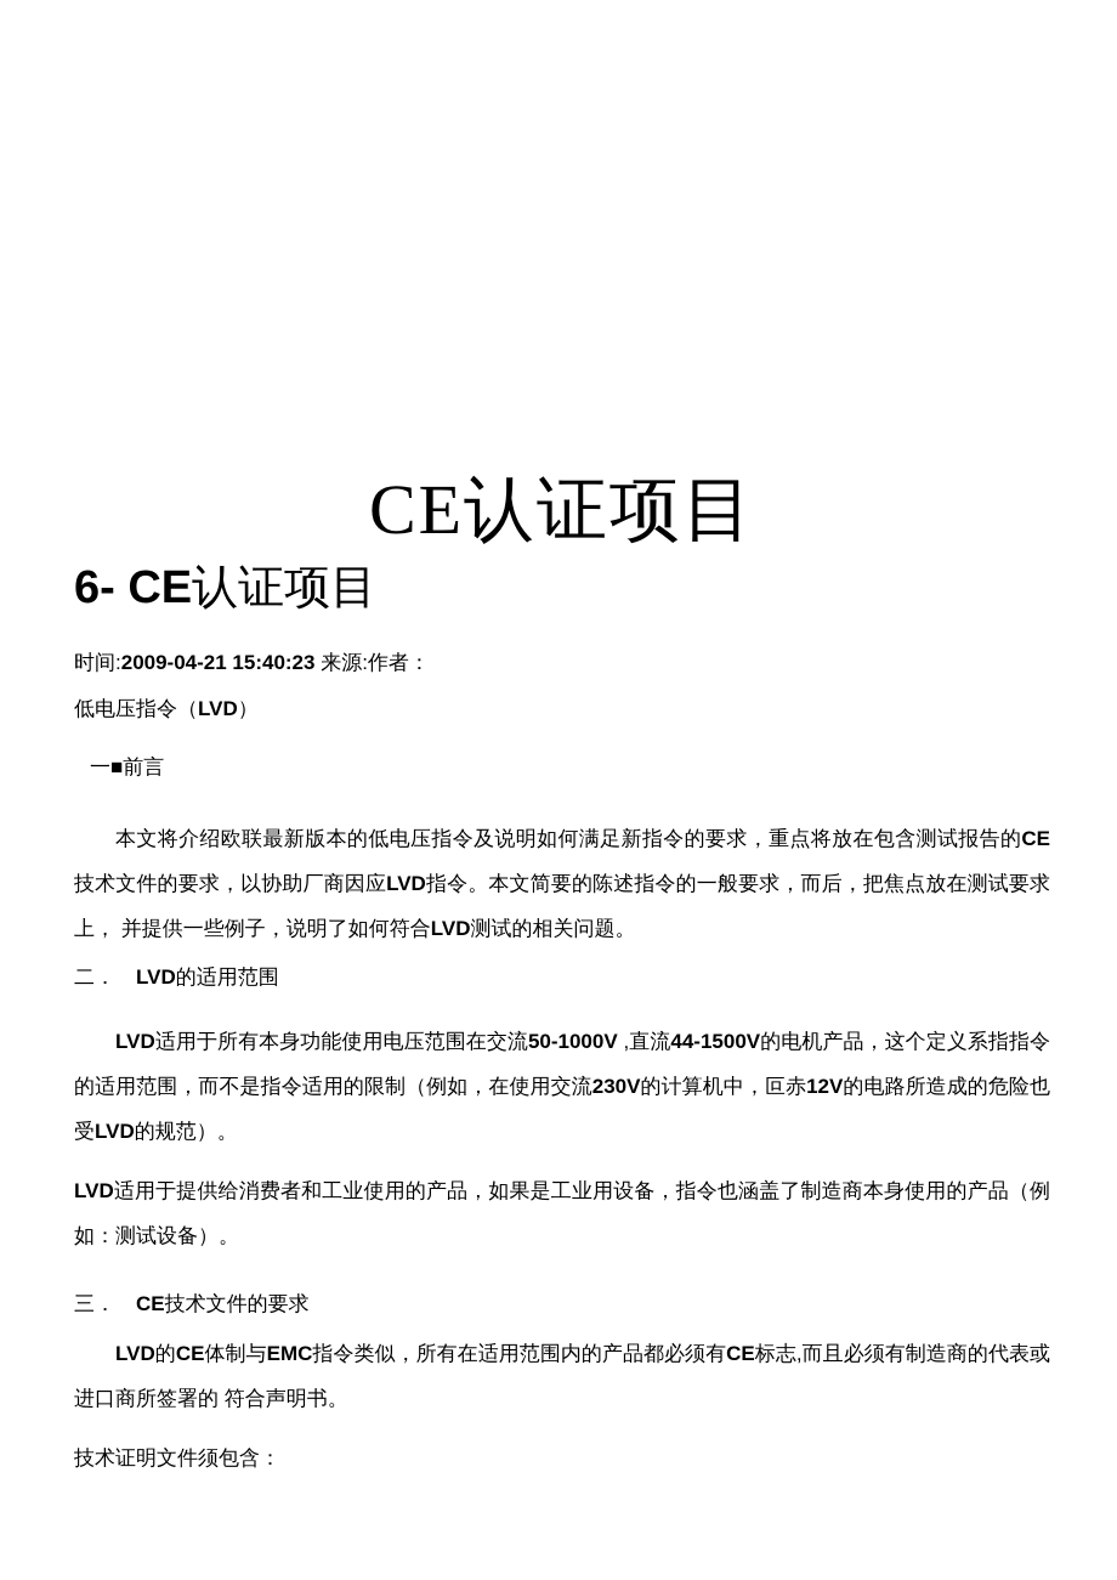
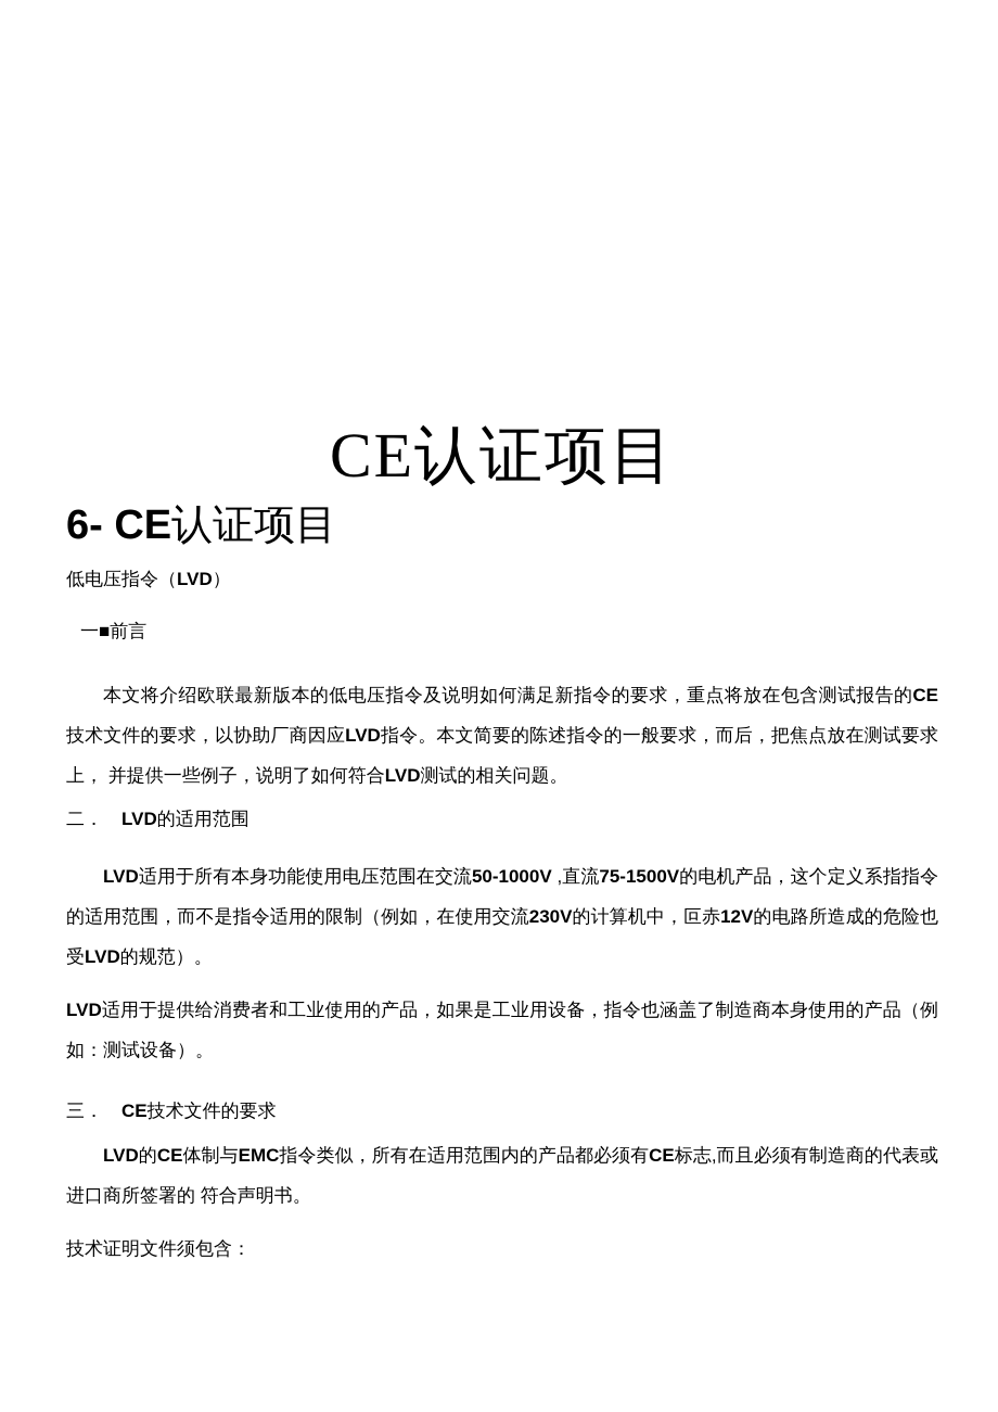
  CE认证项目
  6- CE认证项目
- 时间:2009-04-21 15:40:23 来源:作者：
  低电压指令（LVD）
  一■前言
  本文将介绍欧联最新版本的低电压指令及说明如何满足新指令的要求，重点将放在包含测试报告的CE技术文件的要求，以协助厂商因应LVD指令。本文简要的陈述指令的一般要求，而后，把焦点放在测试要求上， 并提供一些例子，说明了如何符合LVD测试的相关问题。
  二． LVD的适用范围
- LVD适用于所有本身功能使用电压范围在交流50-1000V ,直流44-1500V的电机产品，这个定义系指指令的适用范围，而不是指令适用的限制（例如，在使用交流230V的计算机中，叵赤12V的电路所造成的危险也受LVD的规范）。
+ LVD适用于所有本身功能使用电压范围在交流50-1000V ,直流75-1500V的电机产品，这个定义系指指令的适用范围，而不是指令适用的限制（例如，在使用交流230V的计算机中，叵赤12V的电路所造成的危险也受LVD的规范）。
  LVD适用于提供给消费者和工业使用的产品，如果是工业用设备，指令也涵盖了制造商本身使用的产品（例如：测试设备）。
  三． CE技术文件的要求
  LVD的CE体制与EMC指令类似，所有在适用范围内的产品都必须有CE标志,而且必须有制造商的代表或进口商所签署的 符合声明书。
  技术证明文件须包含：
